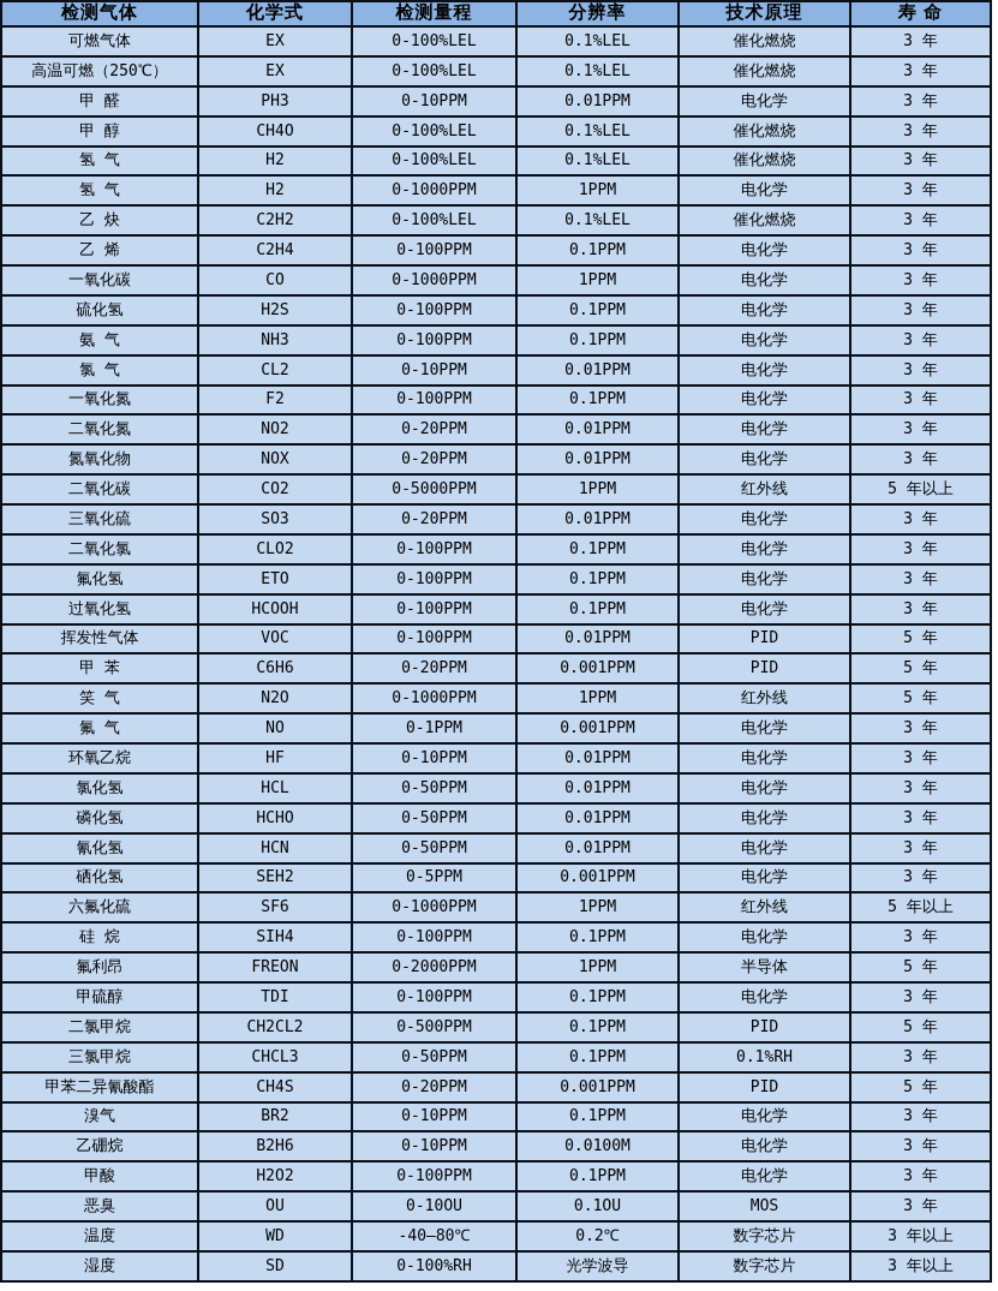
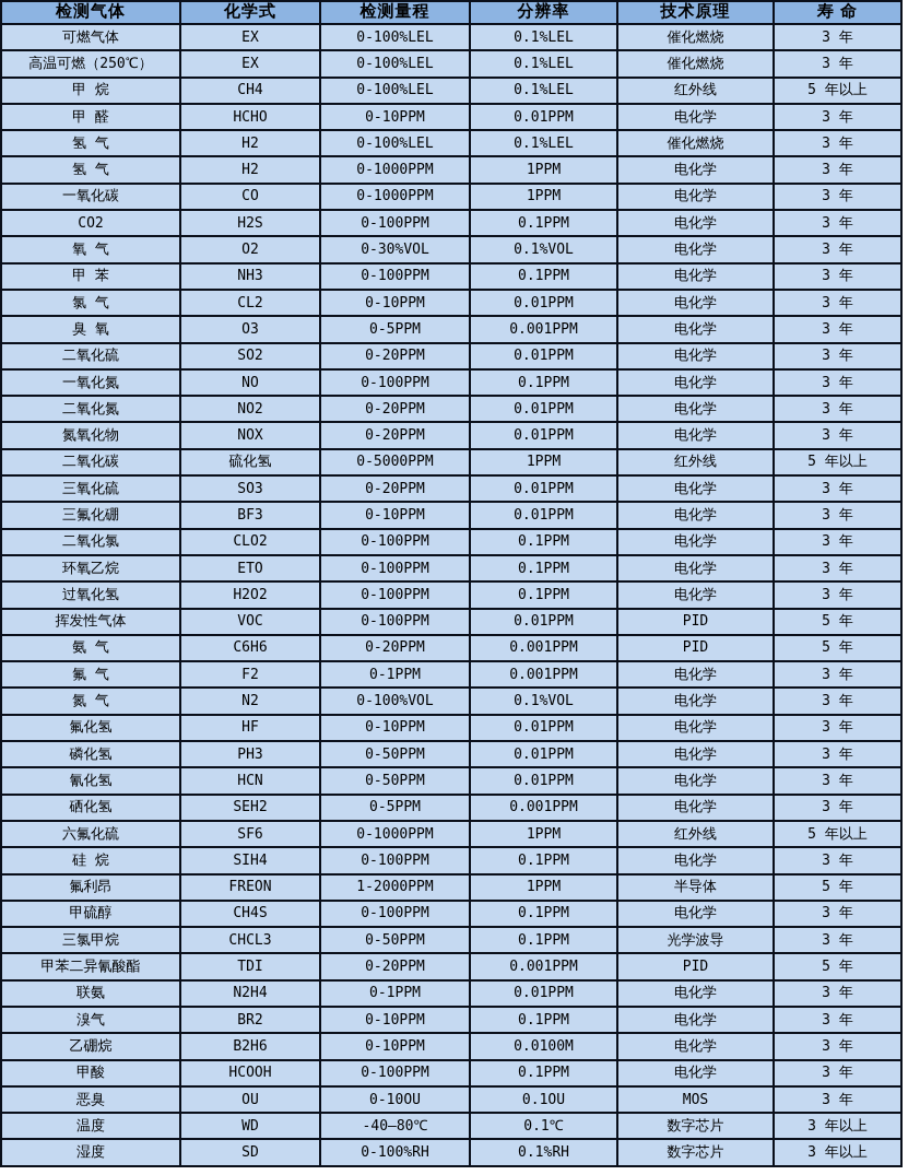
  检测气体	化学式	检测量程	分辨率	技术原理	寿 命
  可燃气体	EX	0-100%LEL	0.1%LEL	催化燃烧	3 年
  高温可燃（250℃）	EX	0-100%LEL	0.1%LEL	催化燃烧	3 年
+ 甲 烷	CH4	0-100%LEL	0.1%LEL	红外线	5 年以上
- 甲 醛	PH3	0-10PPM	0.01PPM	电化学	3 年
+ 甲 醛	HCHO	0-10PPM	0.01PPM	电化学	3 年
- 甲 醇	CH4O	0-100%LEL	0.1%LEL	催化燃烧	3 年
  氢 气	H2	0-100%LEL	0.1%LEL	催化燃烧	3 年
  氢 气	H2	0-1000PPM	1PPM	电化学	3 年
- 乙 炔	C2H2	0-100%LEL	0.1%LEL	催化燃烧	3 年
- 乙 烯	C2H4	0-100PPM	0.1PPM	电化学	3 年
  一氧化碳	CO	0-1000PPM	1PPM	电化学	3 年
- 硫化氢	H2S	0-100PPM	0.1PPM	电化学	3 年
+ CO2	H2S	0-100PPM	0.1PPM	电化学	3 年
+ 氧 气	O2	0-30%VOL	0.1%VOL	电化学	3 年
- 氨 气	NH3	0-100PPM	0.1PPM	电化学	3 年
+ 甲 苯	NH3	0-100PPM	0.1PPM	电化学	3 年
  氯 气	CL2	0-10PPM	0.01PPM	电化学	3 年
+ 臭 氧	O3	0-5PPM	0.001PPM	电化学	3 年
+ 二氧化硫	SO2	0-20PPM	0.01PPM	电化学	3 年
- 一氧化氮	F2	0-100PPM	0.1PPM	电化学	3 年
+ 一氧化氮	NO	0-100PPM	0.1PPM	电化学	3 年
  二氧化氮	NO2	0-20PPM	0.01PPM	电化学	3 年
  氮氧化物	NOX	0-20PPM	0.01PPM	电化学	3 年
- 二氧化碳	CO2	0-5000PPM	1PPM	红外线	5 年以上
+ 二氧化碳	硫化氢	0-5000PPM	1PPM	红外线	5 年以上
  三氧化硫	SO3	0-20PPM	0.01PPM	电化学	3 年
+ 三氟化硼	BF3	0-10PPM	0.01PPM	电化学	3 年
  二氧化氯	CLO2	0-100PPM	0.1PPM	电化学	3 年
- 氟化氢	ETO	0-100PPM	0.1PPM	电化学	3 年
+ 环氧乙烷	ETO	0-100PPM	0.1PPM	电化学	3 年
- 过氧化氢	HCOOH	0-100PPM	0.1PPM	电化学	3 年
+ 过氧化氢	H2O2	0-100PPM	0.1PPM	电化学	3 年
  挥发性气体	VOC	0-100PPM	0.01PPM	PID	5 年
- 甲 苯	C6H6	0-20PPM	0.001PPM	PID	5 年
+ 氨 气	C6H6	0-20PPM	0.001PPM	PID	5 年
- 笑 气	N2O	0-1000PPM	1PPM	红外线	5 年
- 氟 气	NO	0-1PPM	0.001PPM	电化学	3 年
+ 氟 气	F2	0-1PPM	0.001PPM	电化学	3 年
+ 氮 气	N2	0-100%VOL	0.1%VOL	电化学	3 年
- 环氧乙烷	HF	0-10PPM	0.01PPM	电化学	3 年
+ 氟化氢	HF	0-10PPM	0.01PPM	电化学	3 年
- 氯化氢	HCL	0-50PPM	0.01PPM	电化学	3 年
- 磷化氢	HCHO	0-50PPM	0.01PPM	电化学	3 年
+ 磷化氢	PH3	0-50PPM	0.01PPM	电化学	3 年
  氰化氢	HCN	0-50PPM	0.01PPM	电化学	3 年
  硒化氢	SEH2	0-5PPM	0.001PPM	电化学	3 年
  六氟化硫	SF6	0-1000PPM	1PPM	红外线	5 年以上
  硅 烷	SIH4	0-100PPM	0.1PPM	电化学	3 年
- 氟利昂	FREON	0-2000PPM	1PPM	半导体	5 年
+ 氟利昂	FREON	1-2000PPM	1PPM	半导体	5 年
- 甲硫醇	TDI	0-100PPM	0.1PPM	电化学	3 年
+ 甲硫醇	CH4S	0-100PPM	0.1PPM	电化学	3 年
- 二氯甲烷	CH2CL2	0-500PPM	0.1PPM	PID	5 年
- 三氯甲烷	CHCL3	0-50PPM	0.1PPM	0.1%RH	3 年
+ 三氯甲烷	CHCL3	0-50PPM	0.1PPM	光学波导	3 年
- 甲苯二异氰酸酯	CH4S	0-20PPM	0.001PPM	PID	5 年
+ 甲苯二异氰酸酯	TDI	0-20PPM	0.001PPM	PID	5 年
+ 联氨	N2H4	0-1PPM	0.01PPM	电化学	3 年
  溴气	BR2	0-10PPM	0.1PPM	电化学	3 年
  乙硼烷	B2H6	0-10PPM	0.0100M	电化学	3 年
- 甲酸	H2O2	0-100PPM	0.1PPM	电化学	3 年
+ 甲酸	HCOOH	0-100PPM	0.1PPM	电化学	3 年
  恶臭	OU	0-10OU	0.1OU	MOS	3 年
- 温度	WD	-40—80℃	0.2℃	数字芯片	3 年以上
+ 温度	WD	-40—80℃	0.1℃	数字芯片	3 年以上
- 湿度	SD	0-100%RH	光学波导	数字芯片	3 年以上
+ 湿度	SD	0-100%RH	0.1%RH	数字芯片	3 年以上
